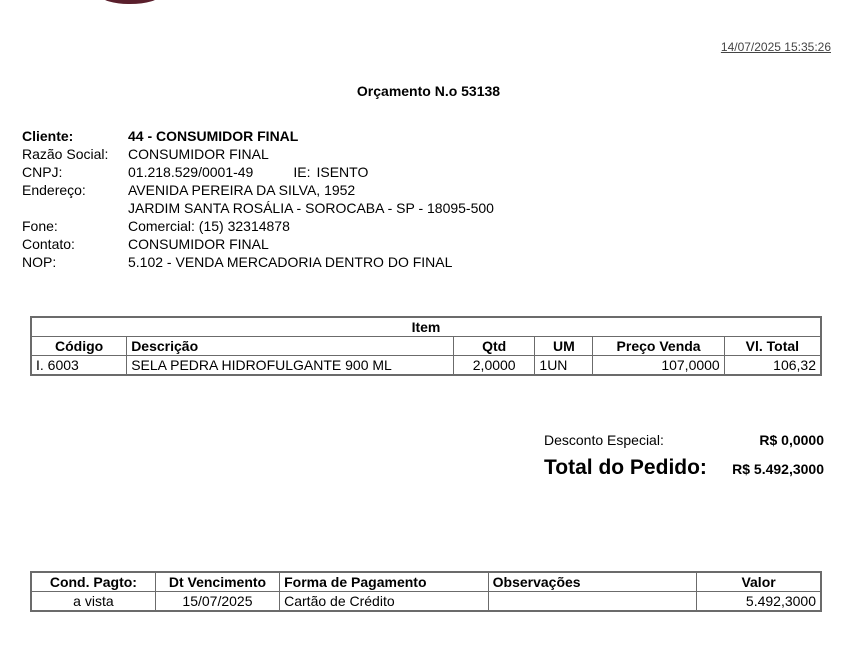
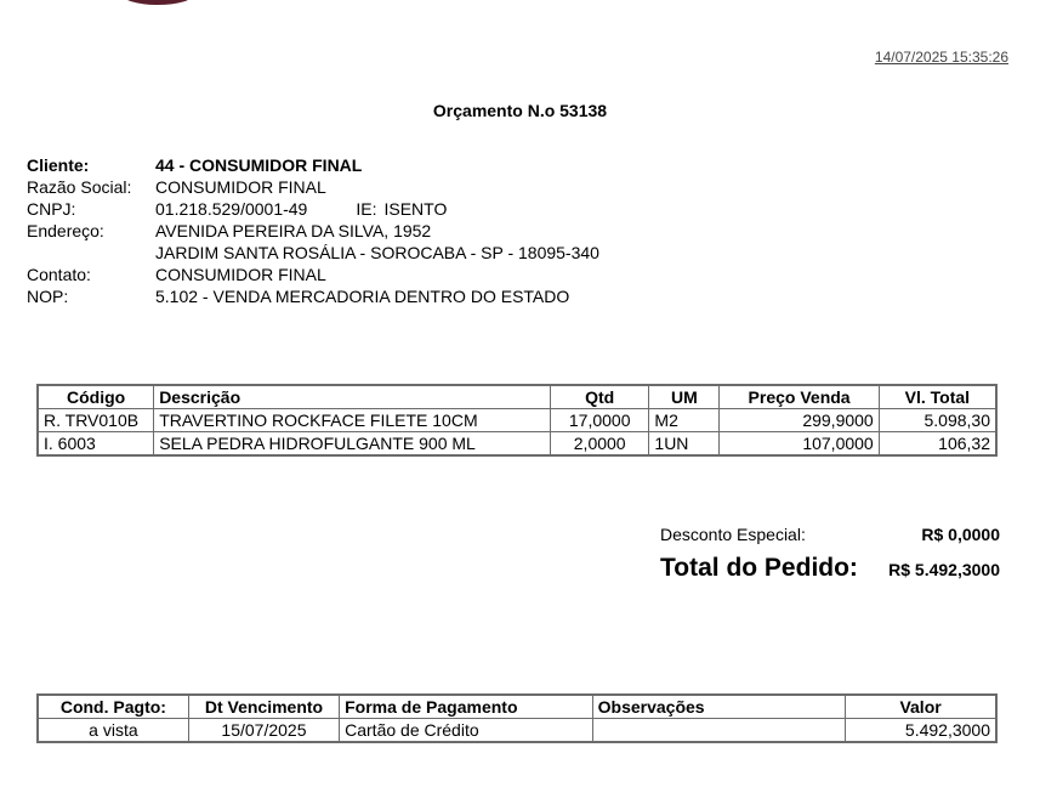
  14/07/2025 15:35:26
  Orçamento N.o 53138
  Cliente:
  44 - CONSUMIDOR FINAL
  Razão Social:
  CONSUMIDOR FINAL
  CNPJ:
  01.218.529/0001-49
  IE:
  ISENTO
  Endereço:
  AVENIDA PEREIRA DA SILVA, 1952
- JARDIM SANTA ROSÁLIA - SOROCABA - SP - 18095-500
+ JARDIM SANTA ROSÁLIA - SOROCABA - SP - 18095-340
- Fone:
- Comercial: (15) 32314878
  Contato:
  CONSUMIDOR FINAL
  NOP:
- 5.102 - VENDA MERCADORIA DENTRO DO FINAL
+ 5.102 - VENDA MERCADORIA DENTRO DO ESTADO
- Item
  Código	Descrição	Qtd	UM	Preço Venda	Vl. Total
+ R. TRV010B	TRAVERTINO ROCKFACE FILETE 10CM	17,0000	M2	299,9000	5.098,30
  I. 6003	SELA PEDRA HIDROFULGANTE 900 ML	2,0000	1UN	107,0000	106,32
  Desconto Especial:
  R$ 0,0000
  Total do Pedido:
  R$ 5.492,3000
  Cond. Pagto:	Dt Vencimento	Forma de Pagamento	Observações	Valor
  a vista	15/07/2025	Cartão de Crédito		5.492,3000
